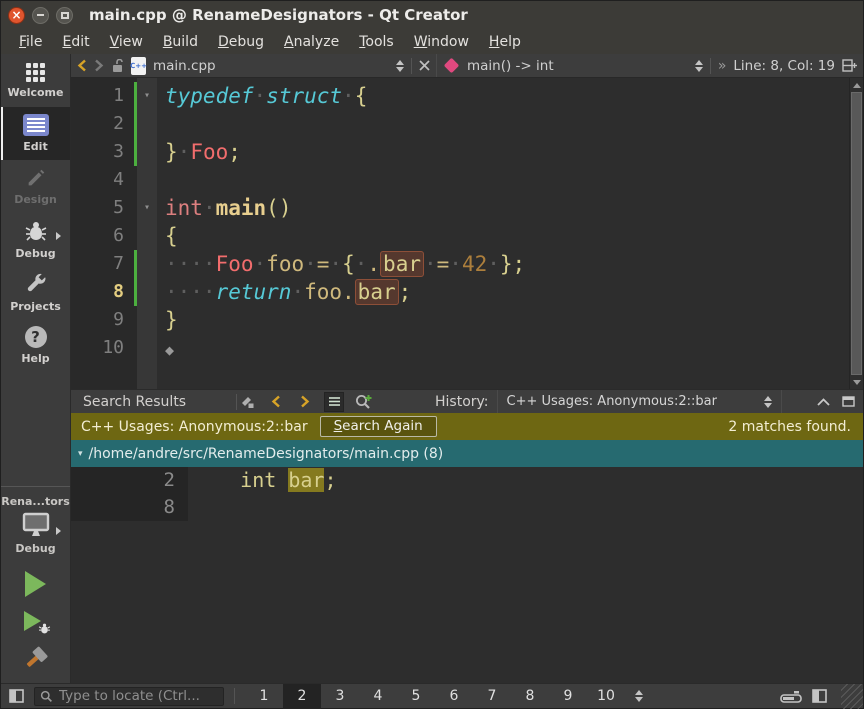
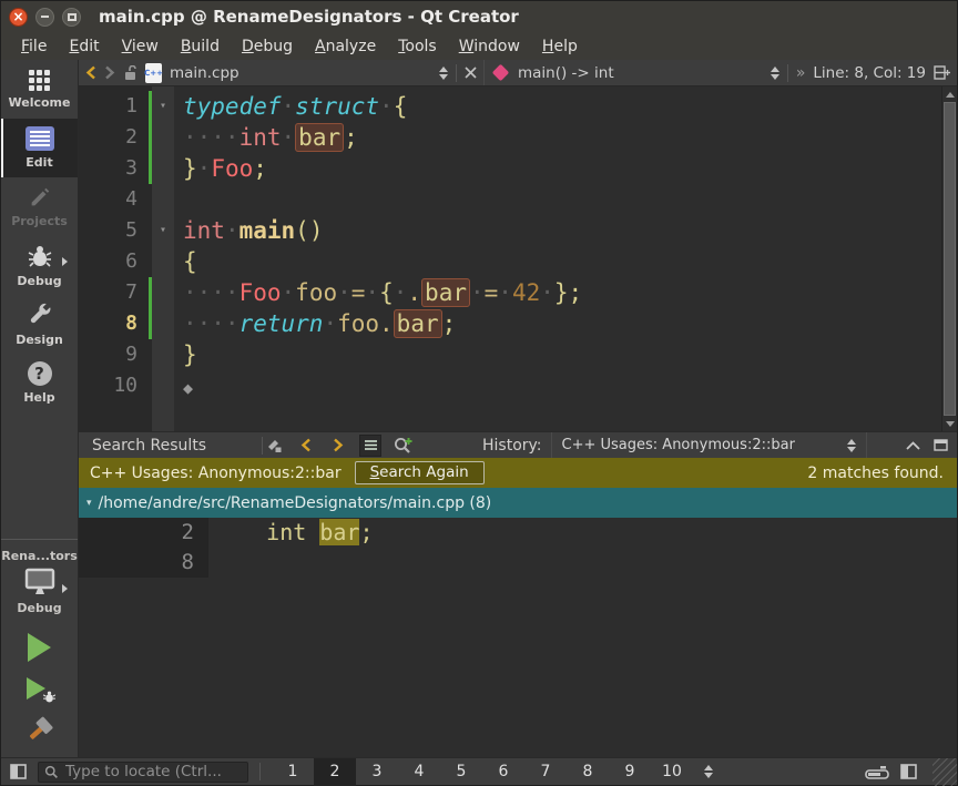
  ×
  main.cpp @ RenameDesignators - Qt Creator
  File
  Edit
  View
  Build
  Debug
  Analyze
  Tools
  Window
  Help
  Welcome
  Edit
- Design
+ Projects
  Debug
- Projects
+ Design
  ?
  Help
  Rena...tors
  Debug
  C++
  main.cpp
  main() -> int
  »
  Line: 8, Col: 19
  1
  ▾
  typedef·struct·{
  2
+ ····int· bar ;
  3
  }·Foo;
  4
  5
  ▾
  int·main()
  6
  {
  7
  ····Foo·foo·=·{·. bar ·=·42·};
  8
  ····return·foo. bar ;
  9
  }
  10
  ◆
  Search Results
  History:
  C++ Usages: Anonymous:2::bar
  C++ Usages: Anonymous:2::bar
  Search Again
  2 matches found.
  ▾
  /home/andre/src/RenameDesignators/main.cpp (8)
  2
  int bar;
  8
  Type to locate (Ctrl...
  1
  2
  3
  4
  5
  6
  7
  8
  9
  10
